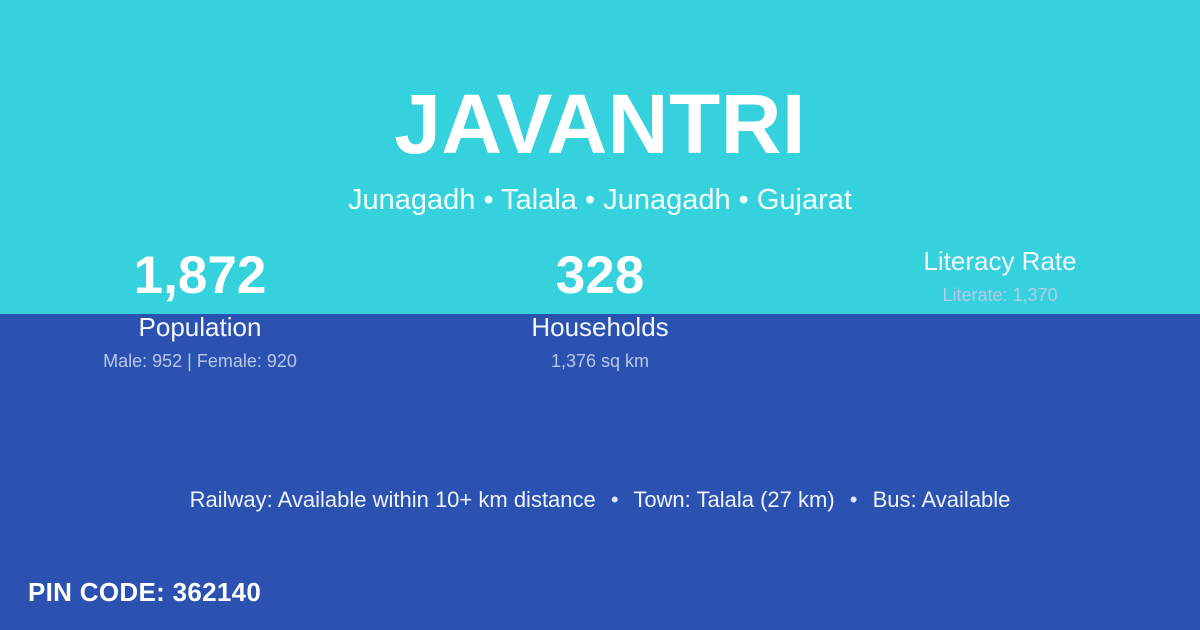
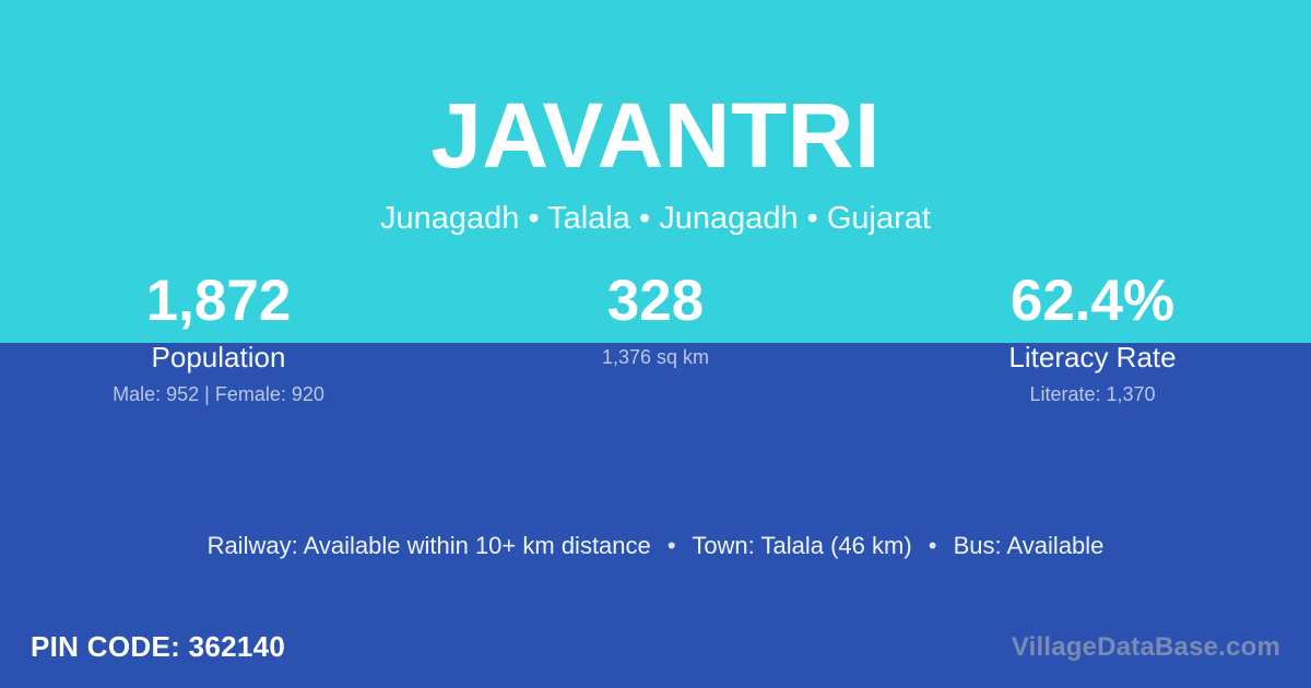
  JAVANTRI
  Junagadh • Talala • Junagadh • Gujarat
  1,872
  Population
  Male: 952 | Female: 920
  328
- Households
  1,376 sq km
+ 62.4%
  Literacy Rate
  Literate: 1,370
- Railway: Available within 10+ km distance • Town: Talala (27 km) • Bus: Available
+ Railway: Available within 10+ km distance • Town: Talala (46 km) • Bus: Available
  PIN CODE: 362140
+ VillageDataBase.com
